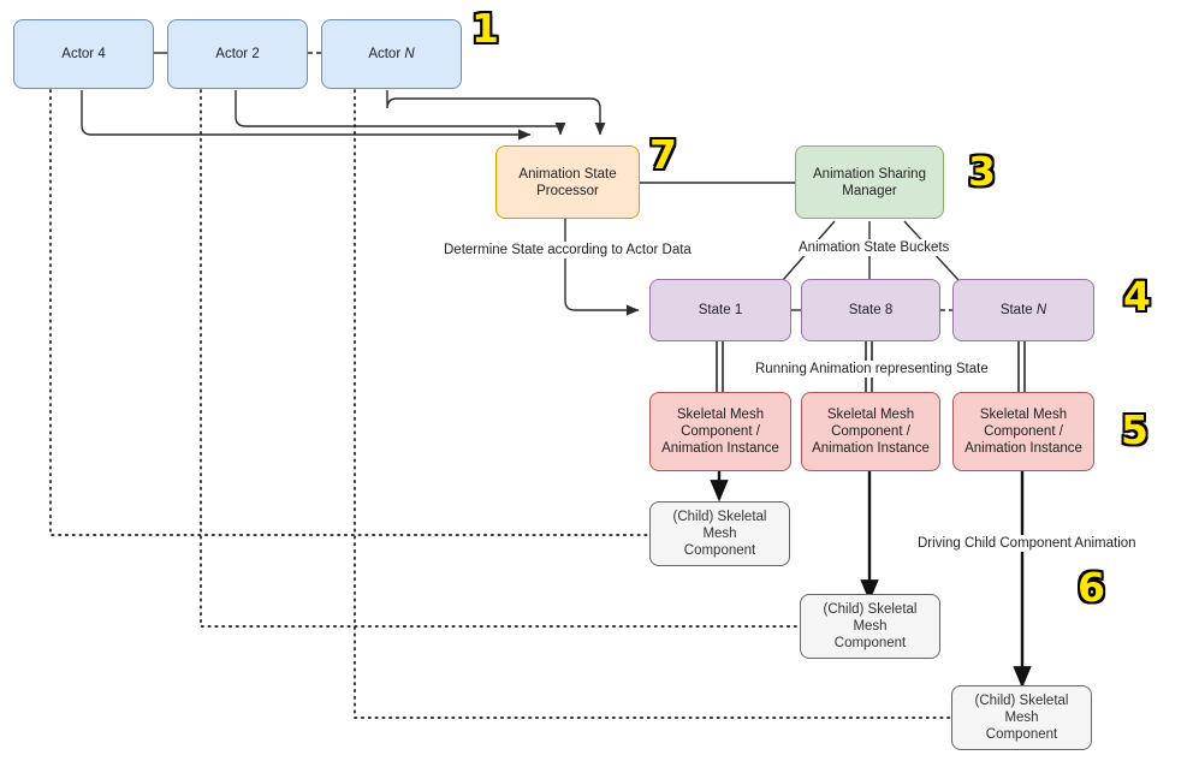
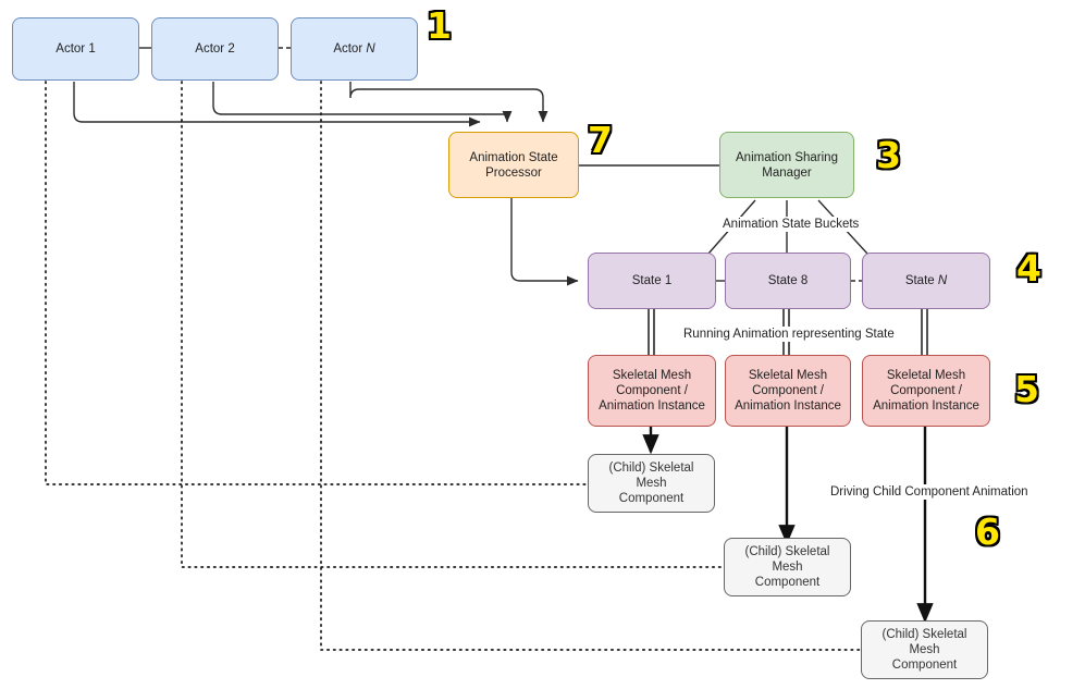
- Actor 4
+ Actor 1
  Actor 2
  Actor N
  Animation State
  Processor
  Animation Sharing
  Manager
  State 1
  State 8
  State N
  Skeletal Mesh
  Component /
  Animation Instance
  Skeletal Mesh
  Component /
  Animation Instance
  Skeletal Mesh
  Component /
  Animation Instance
  (Child) Skeletal Mesh
  Component
  (Child) Skeletal Mesh
  Component
  (Child) Skeletal Mesh
  Component
- Determine State according to Actor Data
  Animation State Buckets
  Running Animation representing State
  Driving Child Component Animation
  1
  7
  3
  4
  5
  6
